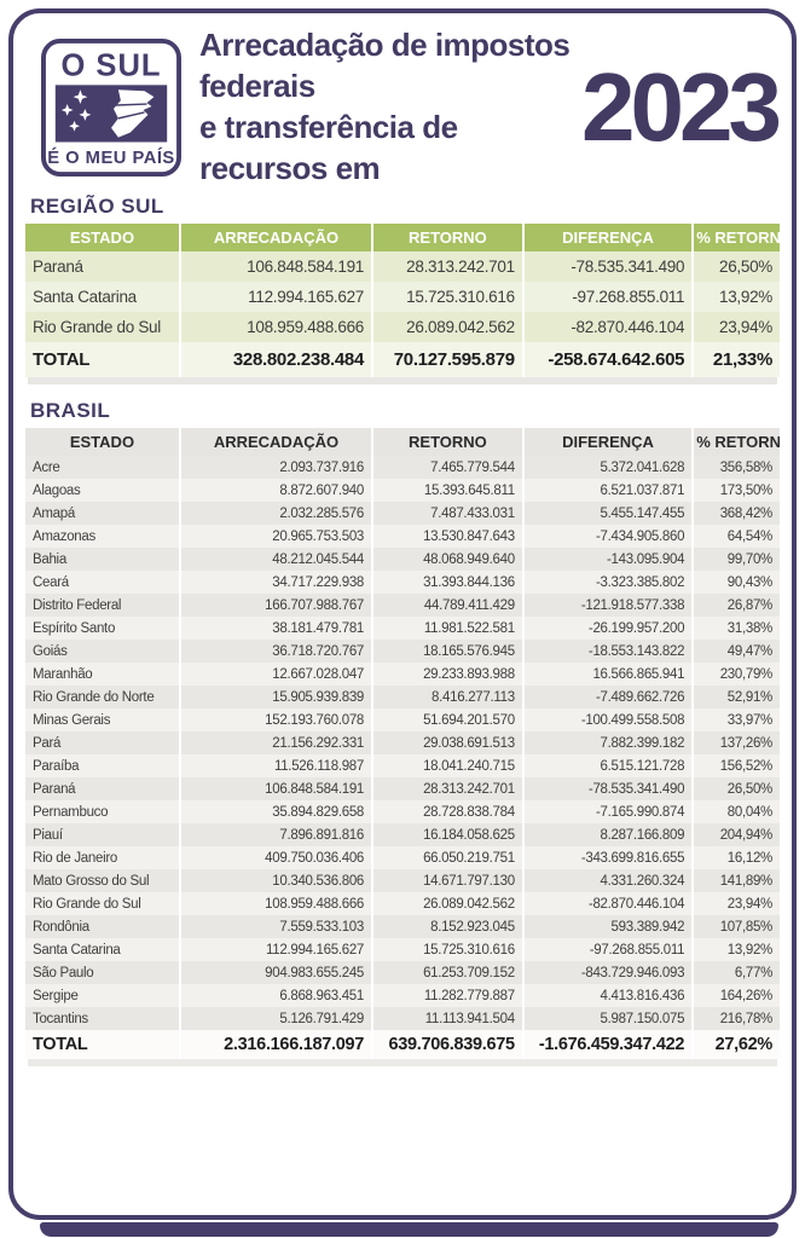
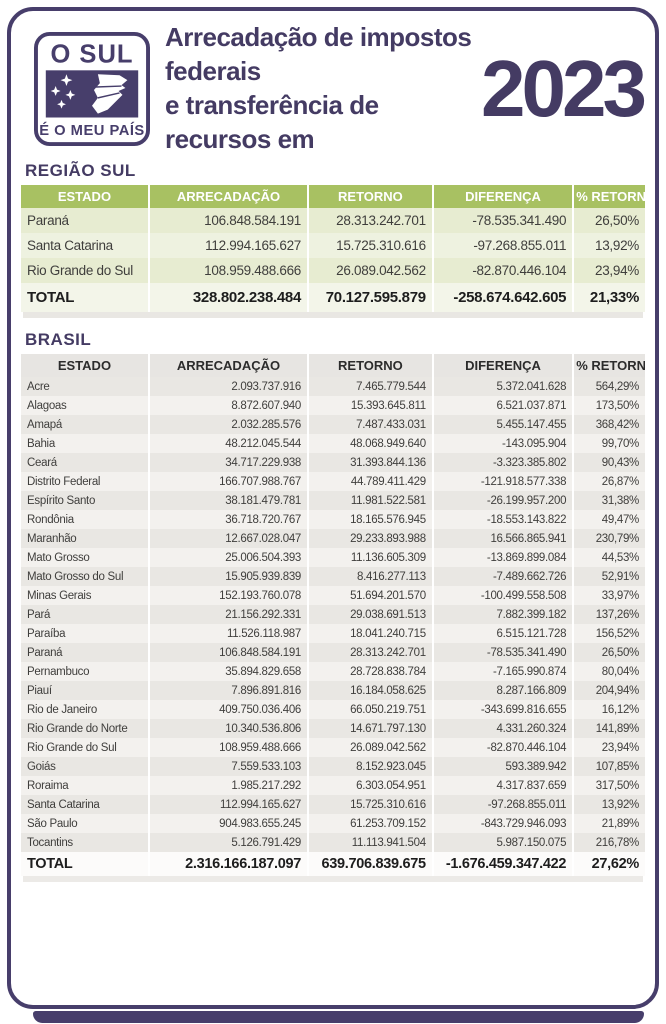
  O SUL
  É O MEU PAÍS
  Arrecadação de impostos federais
  e transferência de recursos em
  2023
  REGIÃO SUL
  ESTADO	ARRECADAÇÃO	RETORNO	DIFERENÇA	% RETORN
  Paraná	106.848.584.191	28.313.242.701	-78.535.341.490	26,50%
  Santa Catarina	112.994.165.627	15.725.310.616	-97.268.855.011	13,92%
  Rio Grande do Sul	108.959.488.666	26.089.042.562	-82.870.446.104	23,94%
  TOTAL	328.802.238.484	70.127.595.879	-258.674.642.605	21,33%
  BRASIL
  ESTADO	ARRECADAÇÃO	RETORNO	DIFERENÇA	% RETORN
- Acre	2.093.737.916	7.465.779.544	5.372.041.628	356,58%
+ Acre	2.093.737.916	7.465.779.544	5.372.041.628	564,29%
  Alagoas	8.872.607.940	15.393.645.811	6.521.037.871	173,50%
  Amapá	2.032.285.576	7.487.433.031	5.455.147.455	368,42%
- Amazonas	20.965.753.503	13.530.847.643	-7.434.905.860	64,54%
  Bahia	48.212.045.544	48.068.949.640	-143.095.904	99,70%
  Ceará	34.717.229.938	31.393.844.136	-3.323.385.802	90,43%
  Distrito Federal	166.707.988.767	44.789.411.429	-121.918.577.338	26,87%
  Espírito Santo	38.181.479.781	11.981.522.581	-26.199.957.200	31,38%
- Goiás	36.718.720.767	18.165.576.945	-18.553.143.822	49,47%
+ Rondônia	36.718.720.767	18.165.576.945	-18.553.143.822	49,47%
  Maranhão	12.667.028.047	29.233.893.988	16.566.865.941	230,79%
+ Mato Grosso	25.006.504.393	11.136.605.309	-13.869.899.084	44,53%
- Rio Grande do Norte	15.905.939.839	8.416.277.113	-7.489.662.726	52,91%
+ Mato Grosso do Sul	15.905.939.839	8.416.277.113	-7.489.662.726	52,91%
  Minas Gerais	152.193.760.078	51.694.201.570	-100.499.558.508	33,97%
  Pará	21.156.292.331	29.038.691.513	7.882.399.182	137,26%
  Paraíba	11.526.118.987	18.041.240.715	6.515.121.728	156,52%
  Paraná	106.848.584.191	28.313.242.701	-78.535.341.490	26,50%
  Pernambuco	35.894.829.658	28.728.838.784	-7.165.990.874	80,04%
  Piauí	7.896.891.816	16.184.058.625	8.287.166.809	204,94%
  Rio de Janeiro	409.750.036.406	66.050.219.751	-343.699.816.655	16,12%
- Mato Grosso do Sul	10.340.536.806	14.671.797.130	4.331.260.324	141,89%
+ Rio Grande do Norte	10.340.536.806	14.671.797.130	4.331.260.324	141,89%
  Rio Grande do Sul	108.959.488.666	26.089.042.562	-82.870.446.104	23,94%
- Rondônia	7.559.533.103	8.152.923.045	593.389.942	107,85%
+ Goiás	7.559.533.103	8.152.923.045	593.389.942	107,85%
+ Roraima	1.985.217.292	6.303.054.951	4.317.837.659	317,50%
  Santa Catarina	112.994.165.627	15.725.310.616	-97.268.855.011	13,92%
- São Paulo	904.983.655.245	61.253.709.152	-843.729.946.093	6,77%
+ São Paulo	904.983.655.245	61.253.709.152	-843.729.946.093	21,89%
- Sergipe	6.868.963.451	11.282.779.887	4.413.816.436	164,26%
  Tocantins	5.126.791.429	11.113.941.504	5.987.150.075	216,78%
  TOTAL	2.316.166.187.097	639.706.839.675	-1.676.459.347.422	27,62%
